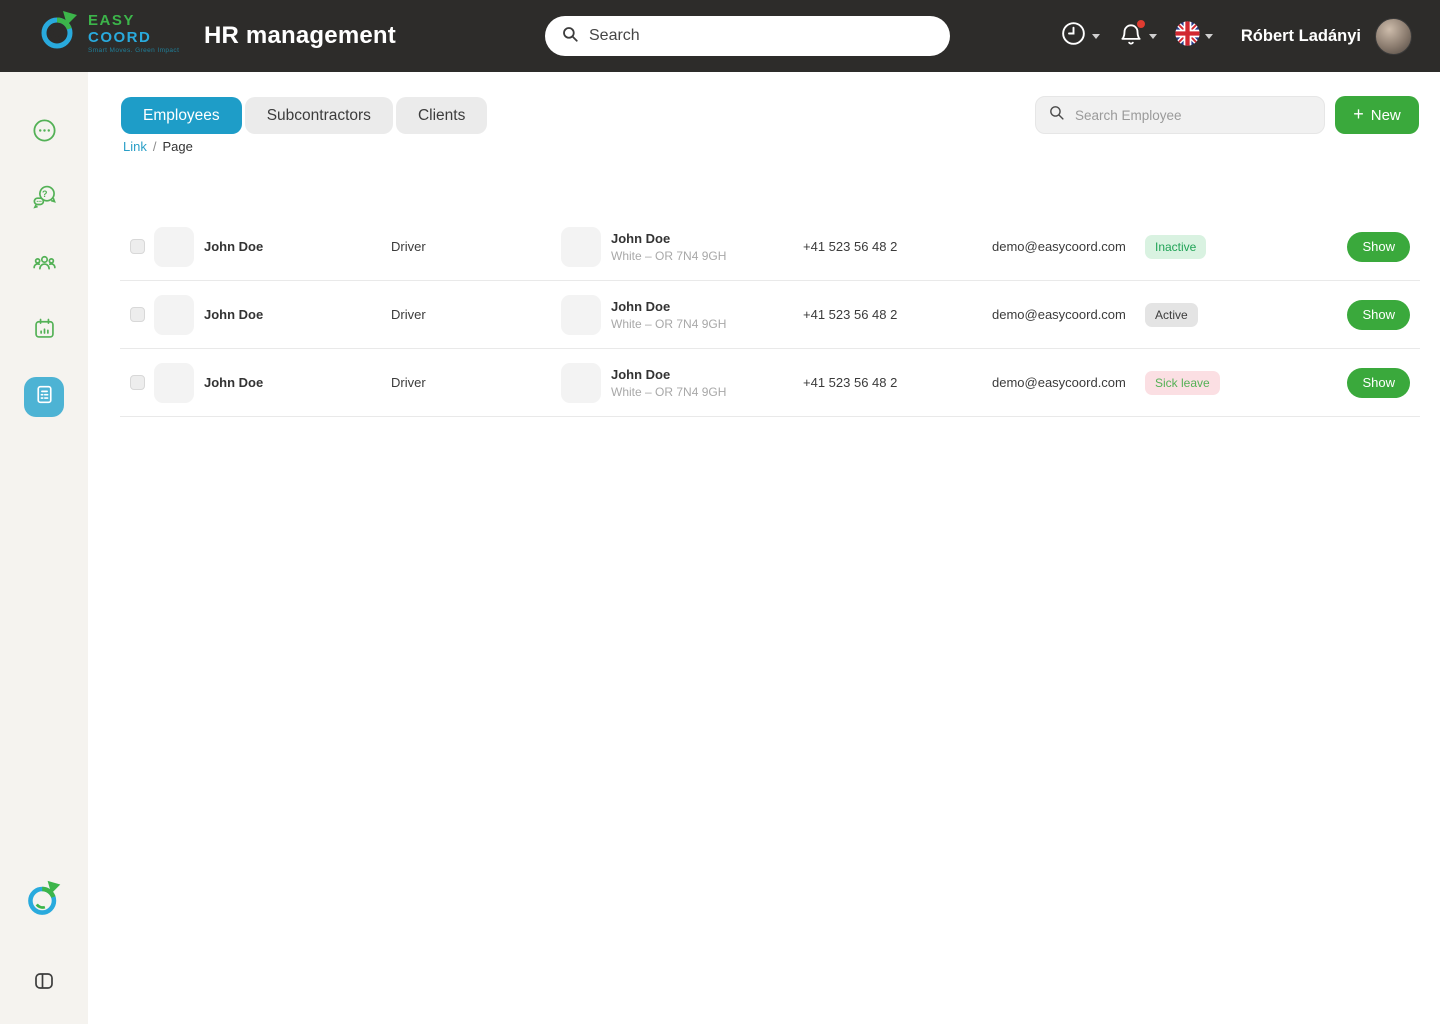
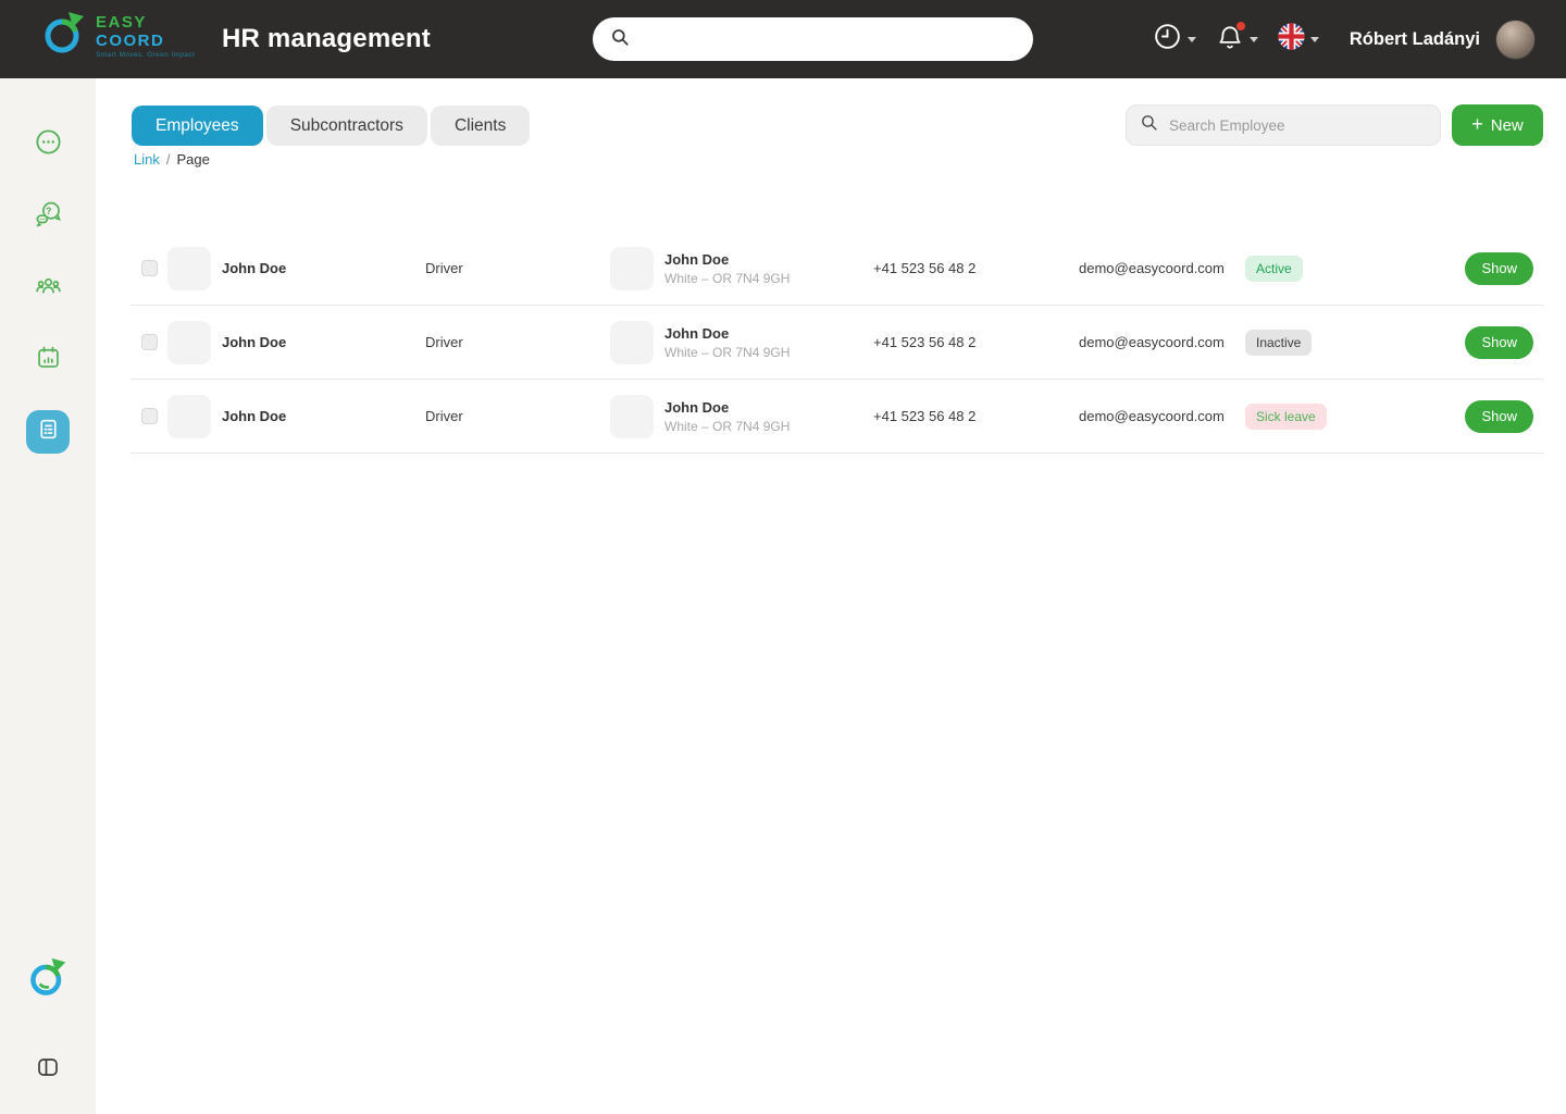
  EASY
  COORD
  HR management
- Search
  Róbert Ladányi
  ?
  Employees
  Subcontractors
  Clients
  Link
  /
  Page
  Search Employee
  +
  New
  John Doe
  Driver
  John Doe
  White – OR 7N4 9GH
  +41 523 56 48 2
  demo@easycoord.com
- Inactive
+ Active
  Show
  John Doe
  Driver
  John Doe
  White – OR 7N4 9GH
  +41 523 56 48 2
  demo@easycoord.com
- Active
+ Inactive
  Show
  John Doe
  Driver
  John Doe
  White – OR 7N4 9GH
  +41 523 56 48 2
  demo@easycoord.com
  Sick leave
  Show
